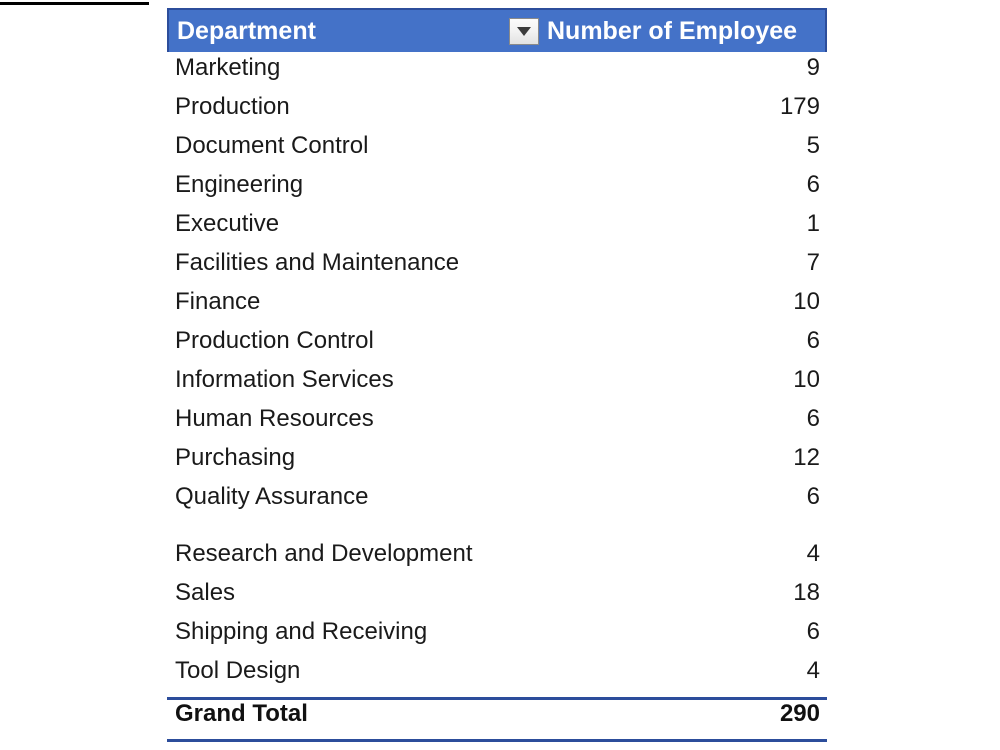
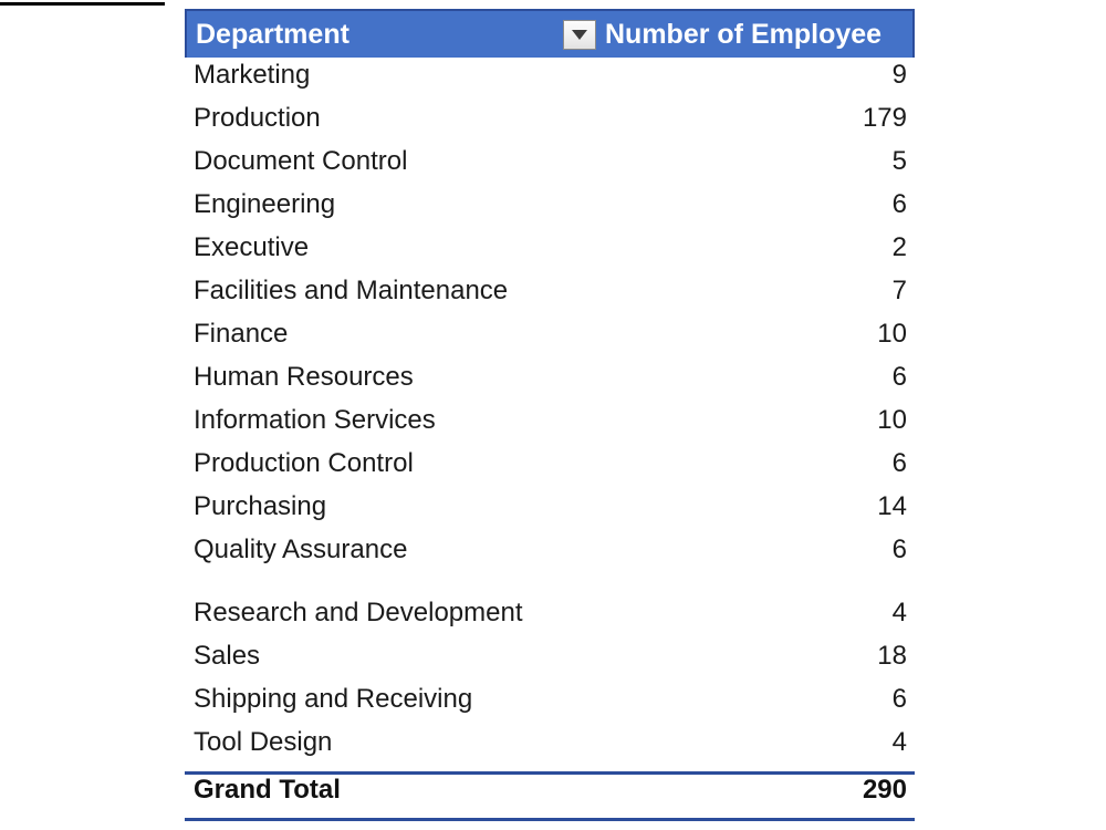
  Department
  Number of Employee
  Marketing
  9
  Production
  179
  Document Control
  5
  Engineering
  6
  Executive
- 1
+ 2
  Facilities and Maintenance
  7
  Finance
  10
- Production Control
+ Human Resources
  6
  Information Services
  10
- Human Resources
+ Production Control
  6
  Purchasing
- 12
+ 14
  Quality Assurance
  6
  Research and Development
  4
  Sales
  18
  Shipping and Receiving
  6
  Tool Design
  4
  Grand Total
  290
